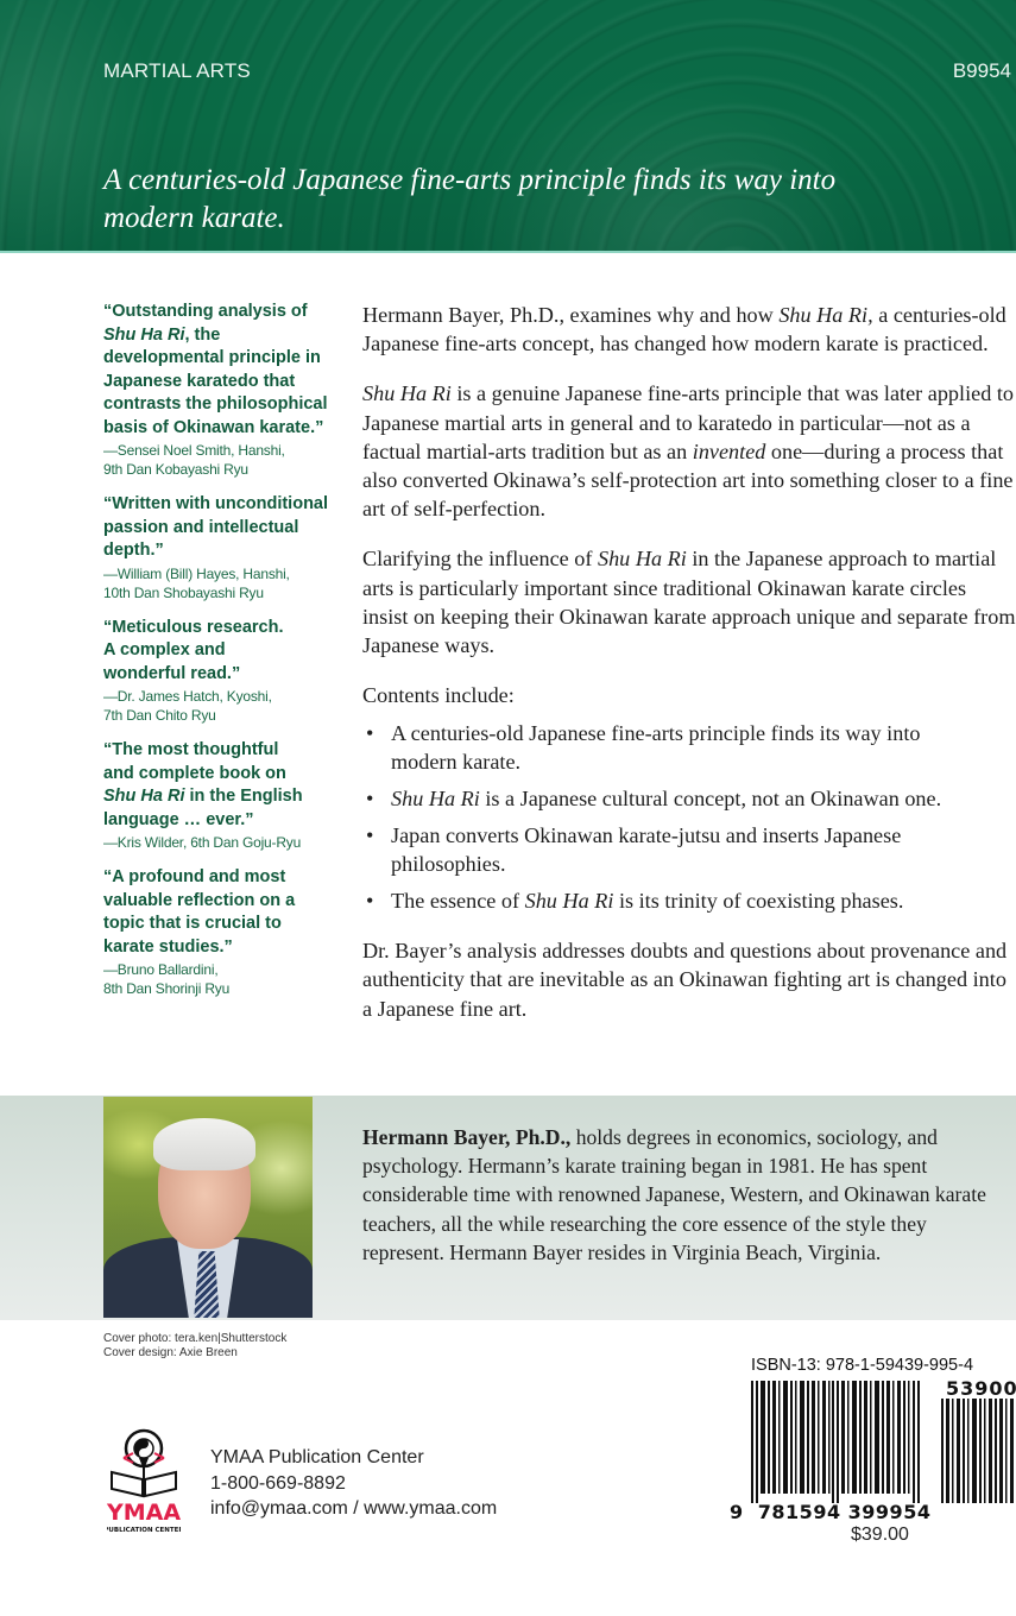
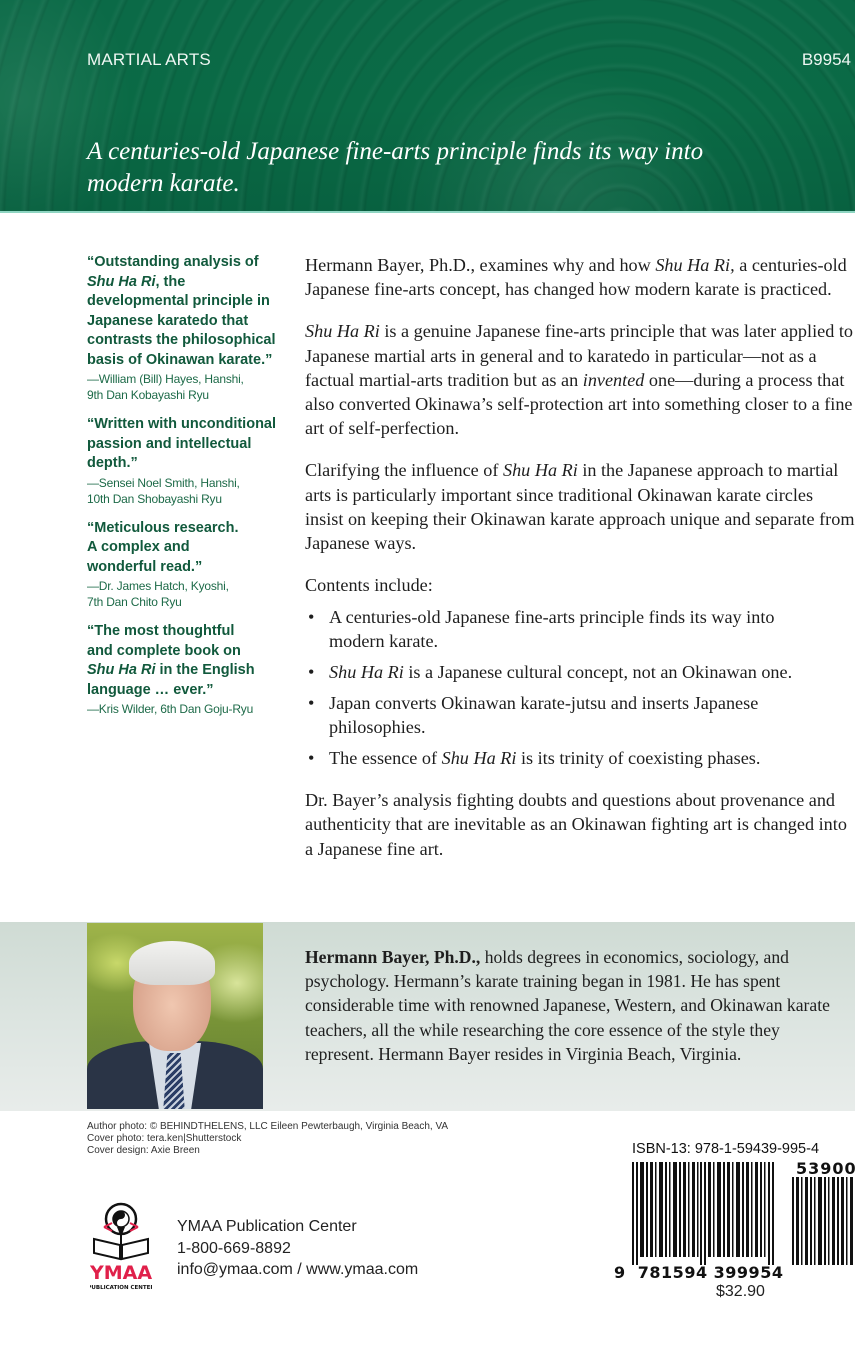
  MARTIAL ARTS
  B9954
  A centuries-old Japanese fine-arts principle finds its way into modern karate.
  “Outstanding analysis of Shu Ha Ri, the developmental principle in Japanese karatedo that contrasts the philosophical basis of Okinawan karate.”
- —Sensei Noel Smith, Hanshi,
+ —William (Bill) Hayes, Hanshi,
  9th Dan Kobayashi Ryu
  “Written with unconditional passion and intellectual depth.”
- —William (Bill) Hayes, Hanshi,
+ —Sensei Noel Smith, Hanshi,
  10th Dan Shobayashi Ryu
  “Meticulous research. A complex and wonderful read.”
  —Dr. James Hatch, Kyoshi,
  7th Dan Chito Ryu
  “The most thoughtful and complete book on Shu Ha Ri in the English language … ever.”
  —Kris Wilder, 6th Dan Goju-Ryu
- “A profound and most valuable reflection on a topic that is crucial to karate studies.”
- —Bruno Ballardini,
- 8th Dan Shorinji Ryu
  Hermann Bayer, Ph.D., examines why and how Shu Ha Ri, a centuries-old Japanese fine-arts concept, has changed how modern karate is practiced.
  Shu Ha Ri is a genuine Japanese fine-arts principle that was later applied to Japanese martial arts in general and to karatedo in particular—not as a factual martial-arts tradition but as an invented one—during a process that also converted Okinawa’s self-protection art into something closer to a fine art of self-perfection.
  Clarifying the influence of Shu Ha Ri in the Japanese approach to martial arts is particularly important since traditional Okinawan karate circles insist on keeping their Okinawan karate approach unique and separate from Japanese ways.
  Contents include:
  •
  A centuries-old Japanese fine-arts principle finds its way into modern karate.
  •
  Shu Ha Ri is a Japanese cultural concept, not an Okinawan one.
  •
  Japan converts Okinawan karate-jutsu and inserts Japanese philosophies.
  •
  The essence of Shu Ha Ri is its trinity of coexisting phases.
- Dr. Bayer’s analysis addresses doubts and questions about provenance and authenticity that are inevitable as an Okinawan fighting art is changed into a Japanese fine art.
+ Dr. Bayer’s analysis fighting doubts and questions about provenance and authenticity that are inevitable as an Okinawan fighting art is changed into a Japanese fine art.
  Hermann Bayer, Ph.D., holds degrees in economics, sociology, and psychology. Hermann’s karate training began in 1981. He has spent considerable time with renowned Japanese, Western, and Okinawan karate teachers, all the while researching the core essence of the style they represent. Hermann Bayer resides in Virginia Beach, Virginia.
+ Author photo: © BEHINDTHELENS, LLC Eileen Pewterbaugh, Virginia Beach, VA
  Cover photo: tera.ken|Shutterstock
  Cover design: Axie Breen
  YMAA
  YMAA Publication Center
  1-800-669-8892
  info@ymaa.com / www.ymaa.com
  ISBN-13: 978-1-59439-995-4
  9 781594 399954
- $39.00
+ $32.90
  53900
